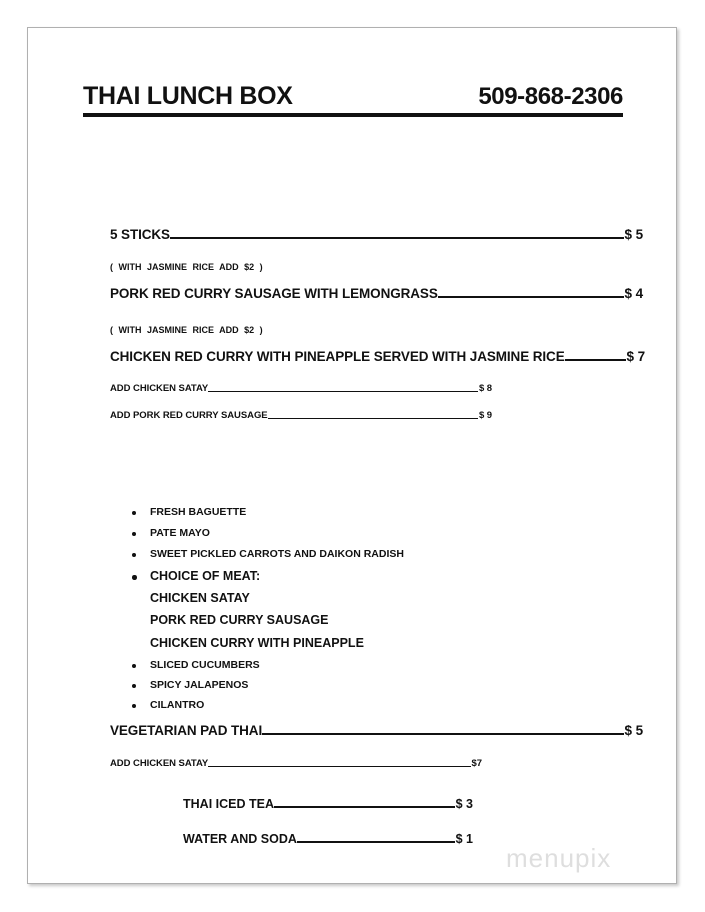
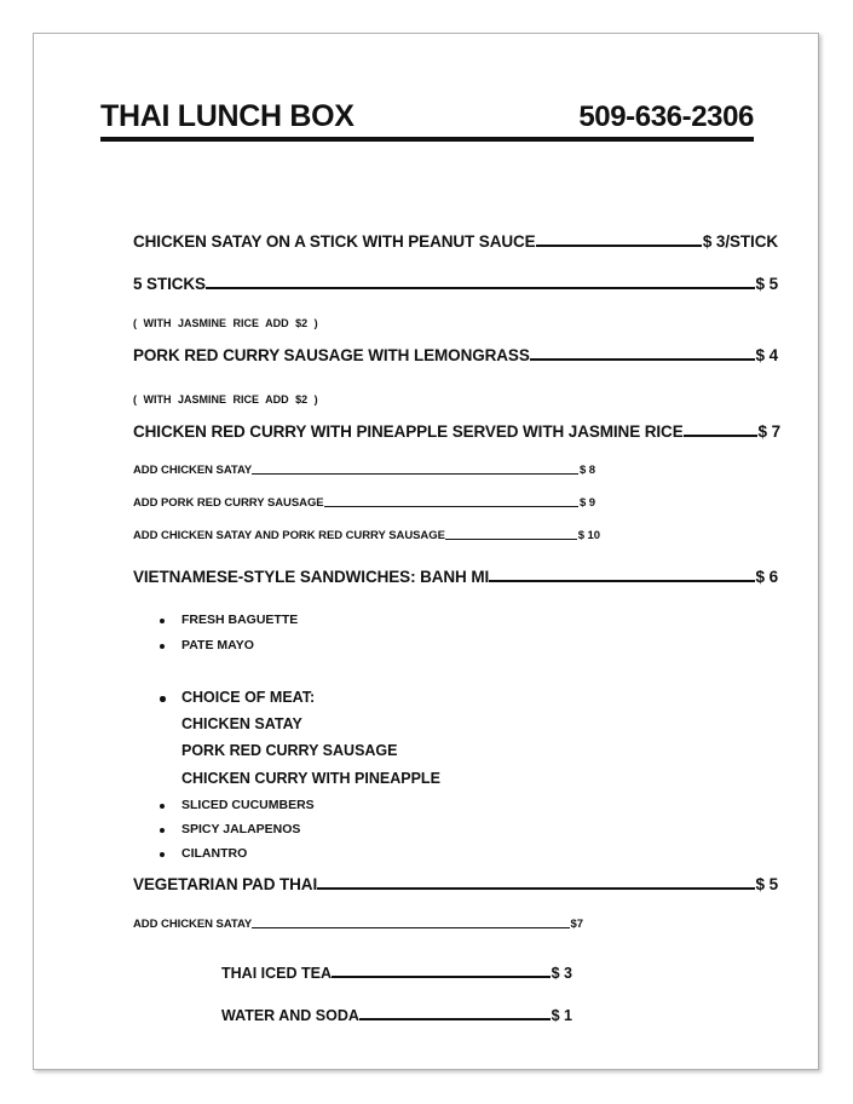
  THAI LUNCH BOX
- 509-868-2306
+ 509-636-2306
+ CHICKEN SATAY ON A STICK WITH PEANUT SAUCE
+ $ 3/STICK
  5 STICKS
  $ 5
  ( WITH JASMINE RICE ADD $2 )
  PORK RED CURRY SAUSAGE WITH LEMONGRASS
  $ 4
  ( WITH JASMINE RICE ADD $2 )
  CHICKEN RED CURRY WITH PINEAPPLE SERVED WITH JASMINE RICE
  $ 7
  ADD CHICKEN SATAY
  $ 8
  ADD PORK RED CURRY SAUSAGE
  $ 9
+ ADD CHICKEN SATAY AND PORK RED CURRY SAUSAGE
+ $ 10
+ VIETNAMESE-STYLE SANDWICHES: BANH MI
+ $ 6
  FRESH BAGUETTE
  PATE MAYO
- SWEET PICKLED CARROTS AND DAIKON RADISH
  CHOICE OF MEAT:
  CHICKEN SATAY
  PORK RED CURRY SAUSAGE
  CHICKEN CURRY WITH PINEAPPLE
  SLICED CUCUMBERS
  SPICY JALAPENOS
  CILANTRO
  VEGETARIAN PAD THAI
  $ 5
  ADD CHICKEN SATAY
  $7
  THAI ICED TEA
  $ 3
  WATER AND SODA
  $ 1
- menupix
